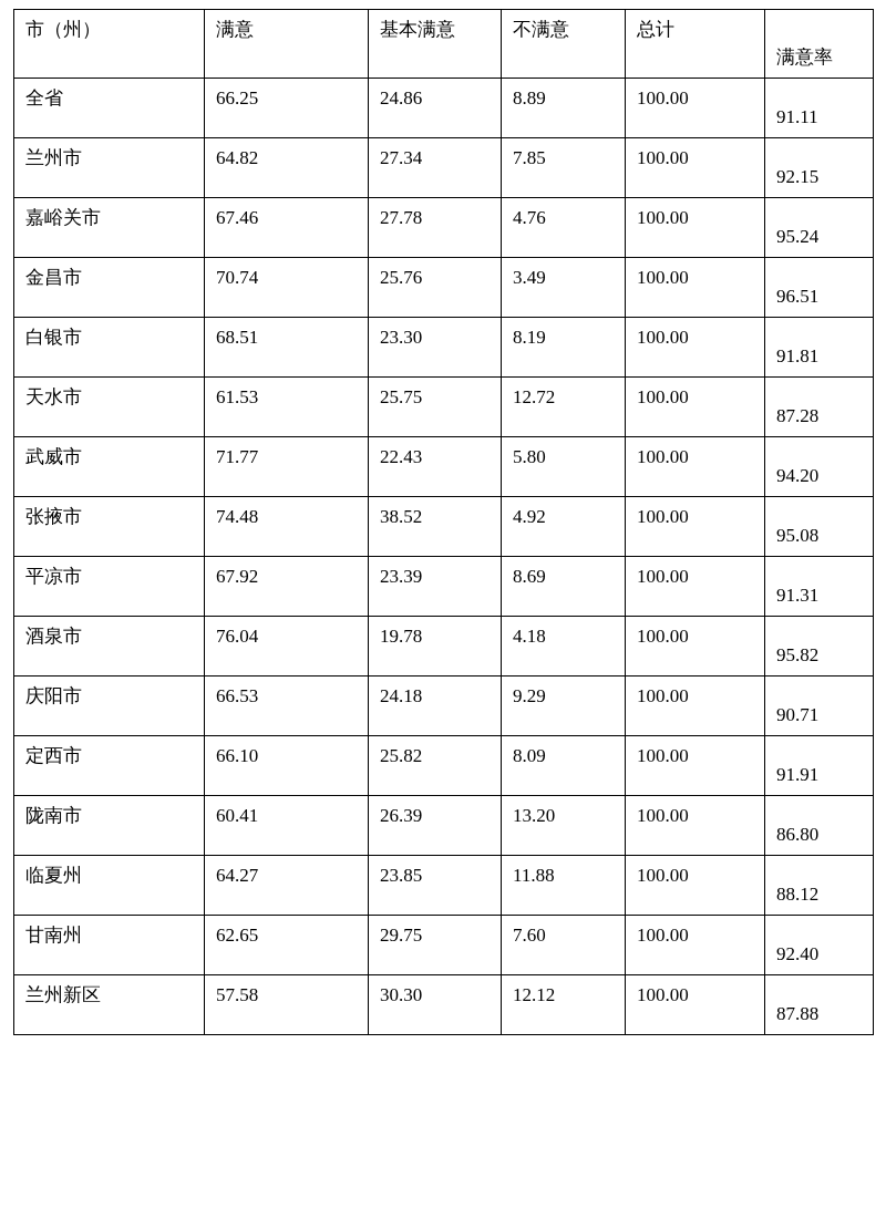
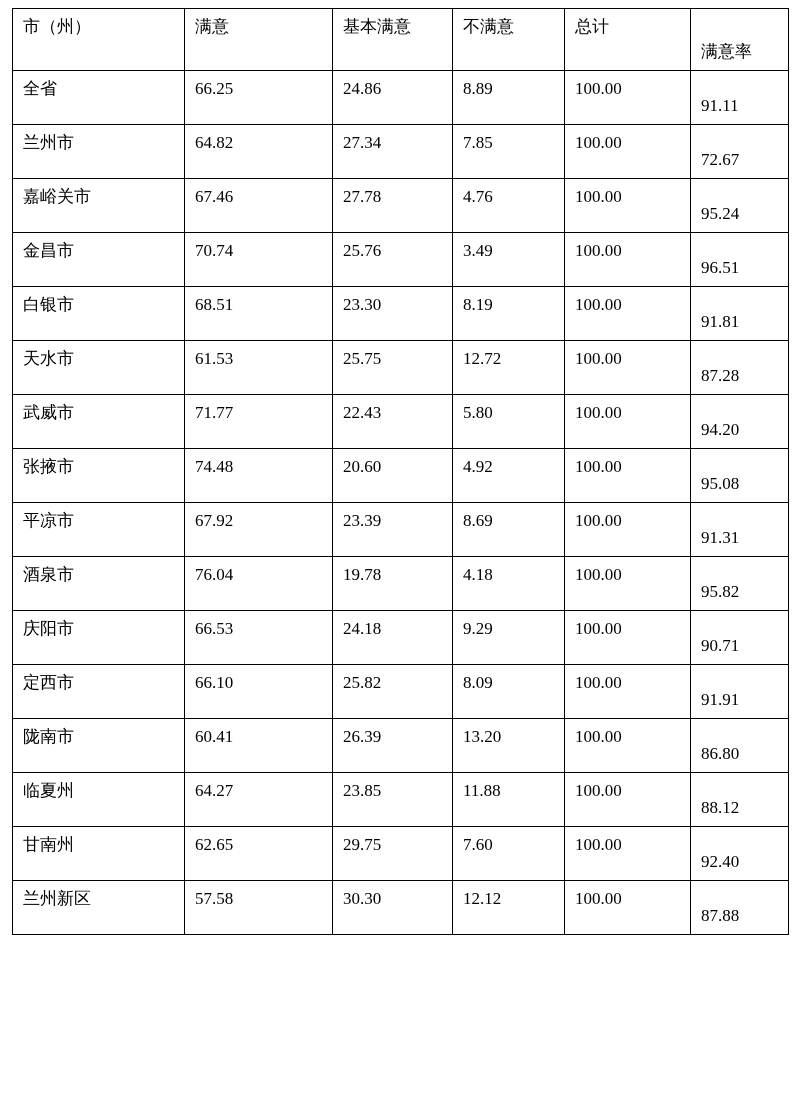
  市（州）	满意	基本满意	不满意	总计	满意率
  全省	66.25	24.86	8.89	100.00	91.11
- 兰州市	64.82	27.34	7.85	100.00	92.15
+ 兰州市	64.82	27.34	7.85	100.00	72.67
  嘉峪关市	67.46	27.78	4.76	100.00	95.24
  金昌市	70.74	25.76	3.49	100.00	96.51
  白银市	68.51	23.30	8.19	100.00	91.81
  天水市	61.53	25.75	12.72	100.00	87.28
  武威市	71.77	22.43	5.80	100.00	94.20
- 张掖市	74.48	38.52	4.92	100.00	95.08
+ 张掖市	74.48	20.60	4.92	100.00	95.08
  平凉市	67.92	23.39	8.69	100.00	91.31
  酒泉市	76.04	19.78	4.18	100.00	95.82
  庆阳市	66.53	24.18	9.29	100.00	90.71
  定西市	66.10	25.82	8.09	100.00	91.91
  陇南市	60.41	26.39	13.20	100.00	86.80
  临夏州	64.27	23.85	11.88	100.00	88.12
  甘南州	62.65	29.75	7.60	100.00	92.40
  兰州新区	57.58	30.30	12.12	100.00	87.88
